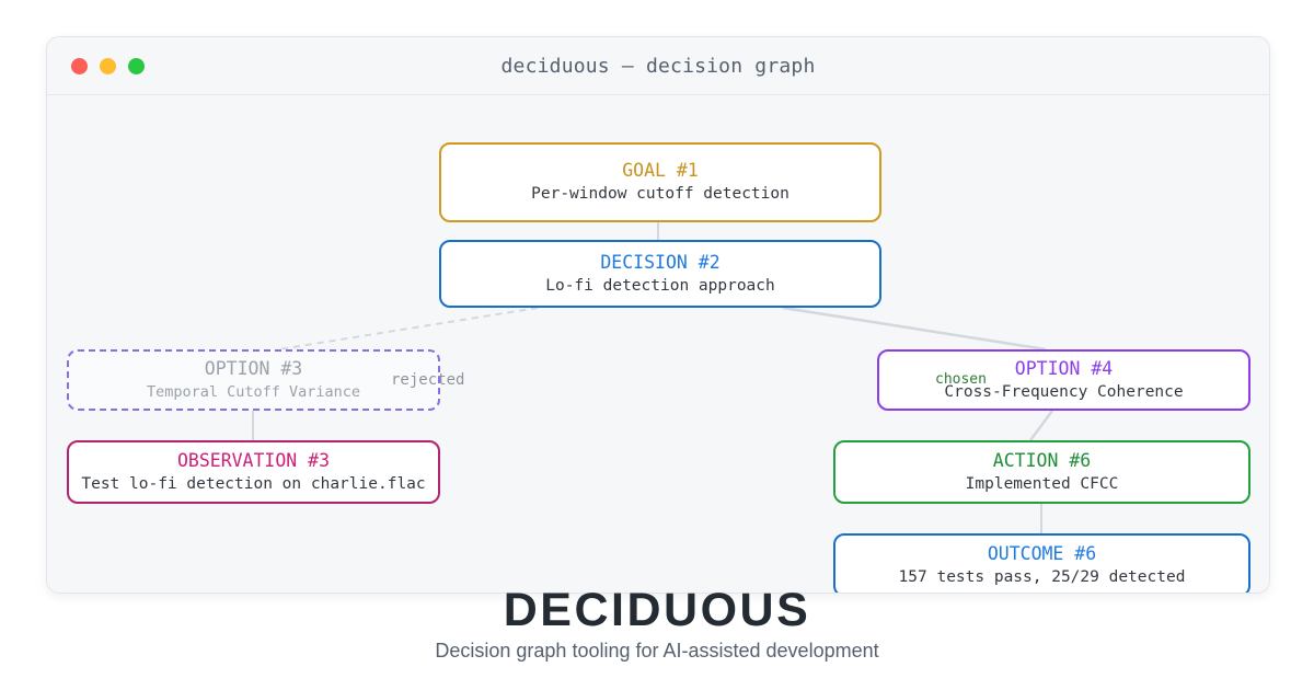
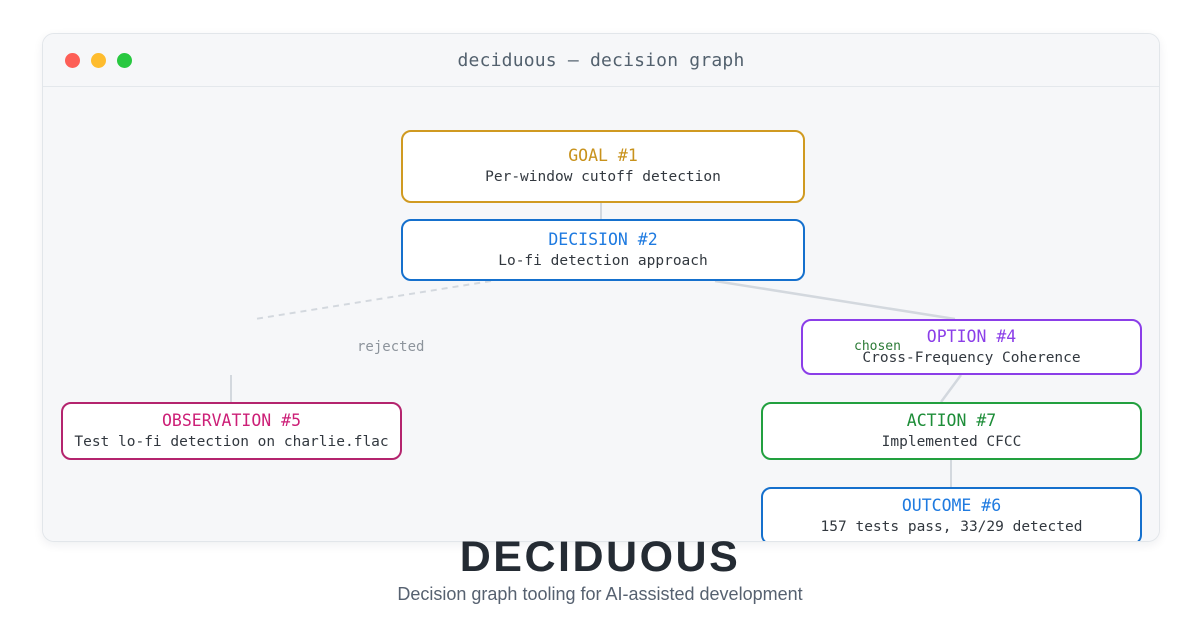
  deciduous — decision graph
  GOAL #1
  Per-window cutoff detection
  DECISION #2
  Lo-fi detection approach
- OPTION #3
- Temporal Cutoff Variance
  rejected
  OPTION #4
  Cross-Frequency Coherence
  chosen
- OBSERVATION #3
+ OBSERVATION #5
  Test lo-fi detection on charlie.flac
- ACTION #6
+ ACTION #7
  Implemented CFCC
  OUTCOME #6
- 157 tests pass, 25/29 detected
+ 157 tests pass, 33/29 detected
  DECIDUOUS
  Decision graph tooling for AI-assisted development
